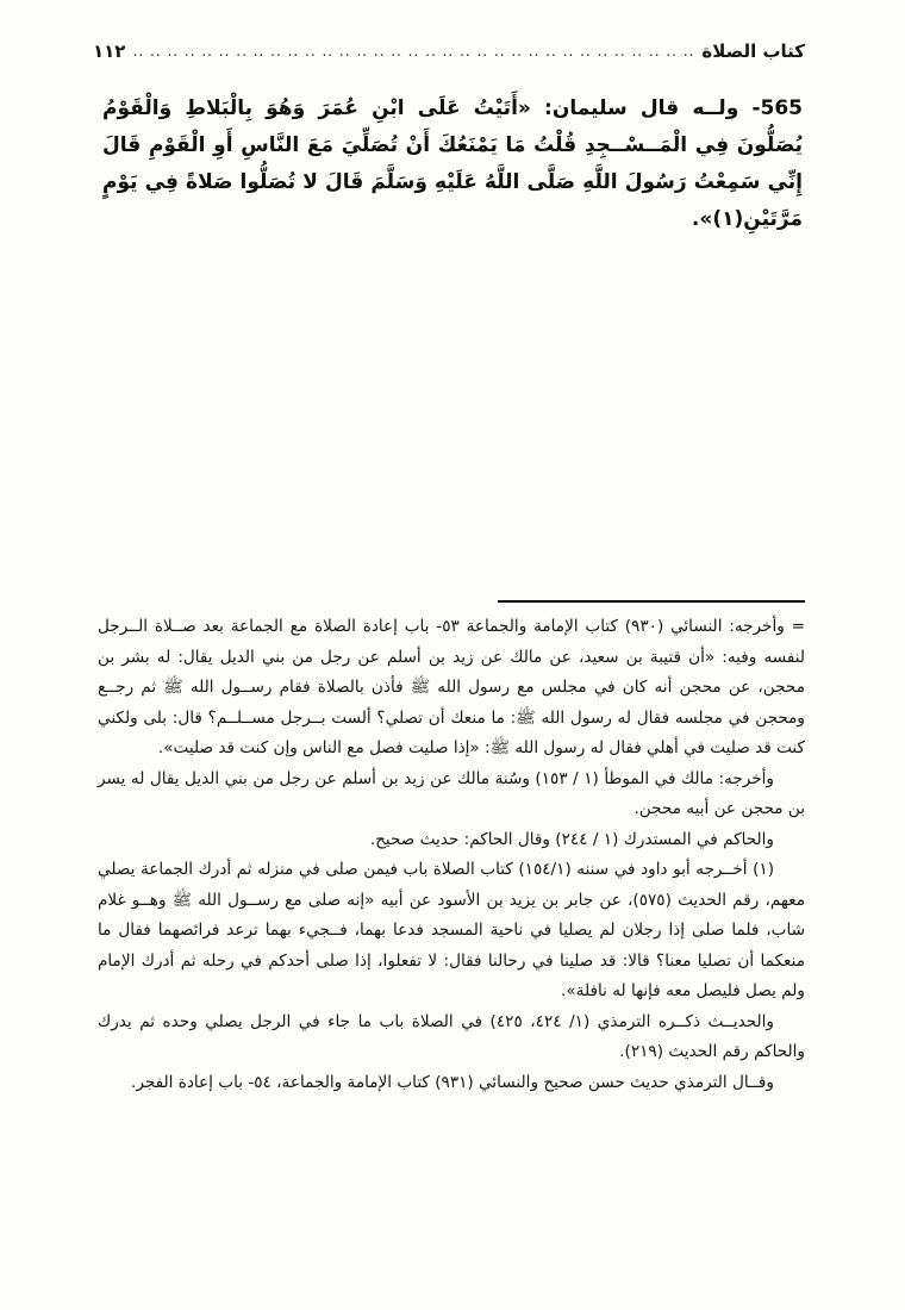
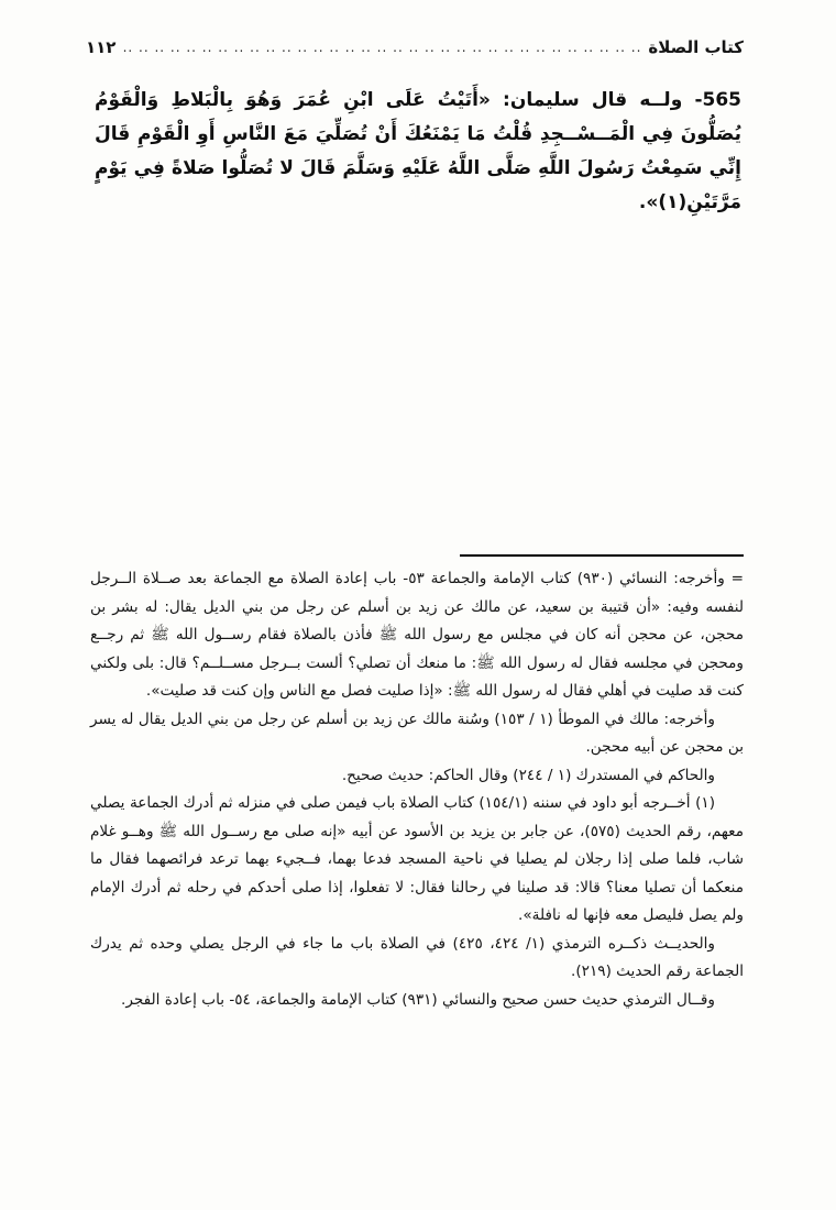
  كتاب الصلاة
  .. .. .. .. .. .. .. .. .. .. .. .. .. .. .. .. .. .. .. .. .. .. .. .. .. .. .. .. .. .. .. .. ..
  ١١٢
  565- ولــه قال سليمان: «أَتَيْتُ عَلَى ابْنِ عُمَرَ وَهُوَ بِالْبَلاطِ وَالْقَوْمُ يُصَلُّونَ فِي الْمَــسْــجِدِ قُلْتُ مَا يَمْنَعُكَ أَنْ تُصَلِّيَ مَعَ النَّاسِ أَوِ الْقَوْمِ قَالَ إِنِّي سَمِعْتُ رَسُولَ اللَّهِ صَلَّى اللَّهُ عَلَيْهِ وَسَلَّمَ قَالَ لا تُصَلُّوا صَلاةً فِي يَوْمٍ مَرَّتَيْنِ(١)».
  = وأخرجه: النسائي (٩٣٠) كتاب الإمامة والجماعة ٥٣- باب إعادة الصلاة مع الجماعة بعد صــلاة الــرجل لنفسه وفيه: «أن قتيبة بن سعيد، عن مالك عن زيد بن أسلم عن رجل من بني الديل يقال: له بشر بن محجن، عن محجن أنه كان في مجلس مع رسول الله ﷺ فأذن بالصلاة فقام رســول الله ﷺ ثم رجــع ومحجن في مجلسه فقال له رسول الله ﷺ: ما منعك أن تصلي؟ ألست بــرجل مســلــم؟ قال: بلى ولكني كنت قد صليت في أهلي فقال له رسول الله ﷺ: «إذا صليت فصل مع الناس وإن كنت قد صليت».
  وأخرجه: مالك في الموطأ (١ / ١٥٣) وسُنة مالك عن زيد بن أسلم عن رجل من بني الديل يقال له يسر بن محجن عن أبيه محجن.
  والحاكم في المستدرك (١ / ٢٤٤) وقال الحاكم: حديث صحيح.
  (١) أخــرجه أبو داود في سننه (١٥٤/١) كتاب الصلاة باب فيمن صلى في منزله ثم أدرك الجماعة يصلي معهم، رقم الحديث (٥٧٥)، عن جابر بن يزيد بن الأسود عن أبيه «إنه صلى مع رســول الله ﷺ وهــو غلام شاب، فلما صلى إذا رجلان لم يصليا في ناحية المسجد فدعا بهما، فــجيء بهما ترعد فرائصهما فقال ما منعكما أن تصليا معنا؟ قالا: قد صلينا في رحالنا فقال: لا تفعلوا، إذا صلى أحدكم في رحله ثم أدرك الإمام ولم يصل فليصل معه فإنها له نافلة».
- والحديــث ذكــره الترمذي (١/ ٤٢٤، ٤٢٥) في الصلاة باب ما جاء في الرجل يصلي وحده ثم يدرك والحاكم رقم الحديث (٢١٩).
+ والحديــث ذكــره الترمذي (١/ ٤٢٤، ٤٢٥) في الصلاة باب ما جاء في الرجل يصلي وحده ثم يدرك الجماعة رقم الحديث (٢١٩).
  وقــال الترمذي حديث حسن صحيح والنسائي (٩٣١) كتاب الإمامة والجماعة، ٥٤- باب إعادة الفجر.
